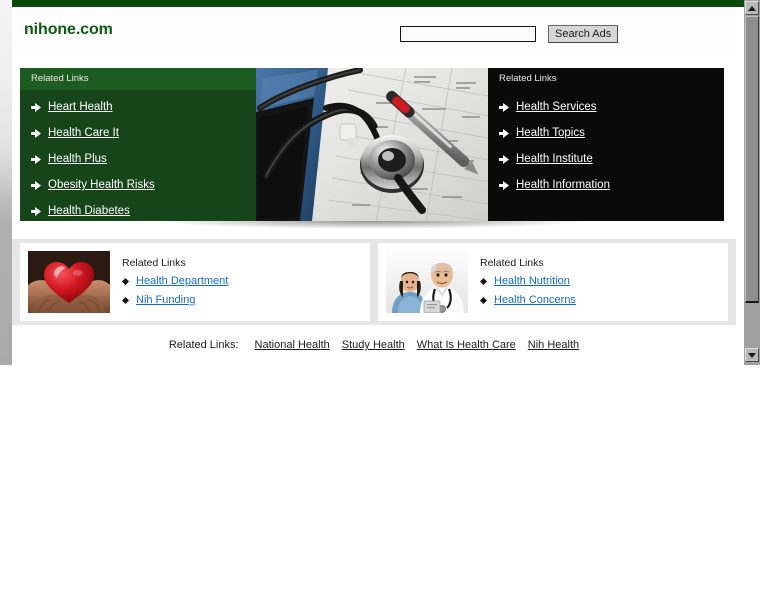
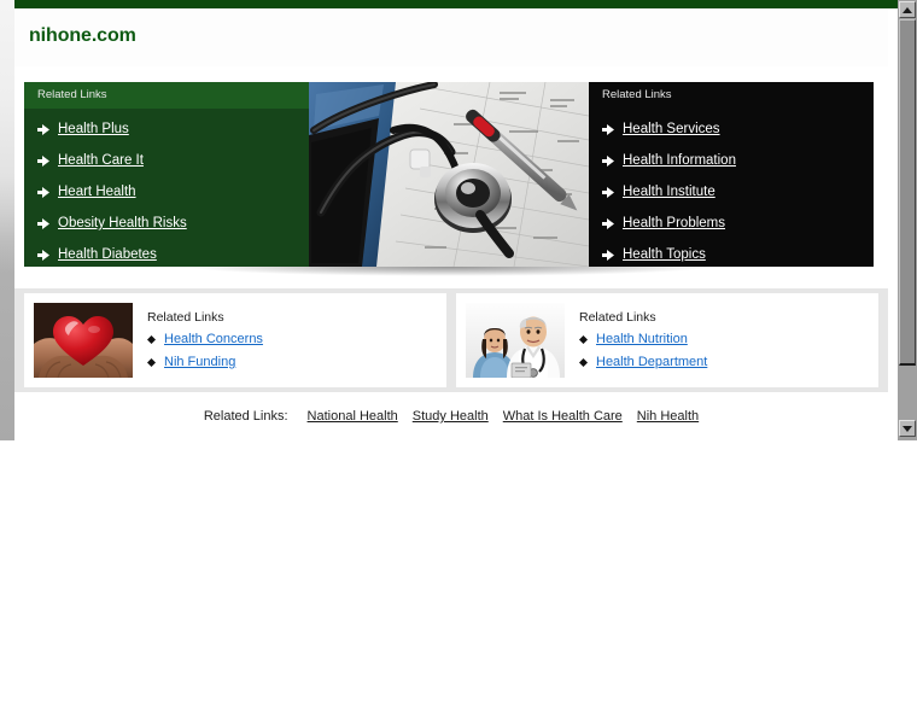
  nihone.com
- Search Ads
  Related Links
- Heart Health
+ Health Plus
  Health Care It
- Health Plus
+ Heart Health
  Obesity Health Risks
  Health Diabetes
  Related Links
  Health Services
- Health Topics
+ Health Information
  Health Institute
+ Health Problems
- Health Information
+ Health Topics
  Related Links
- Health Department
+ Health Concerns
  Nih Funding
  Related Links
  Health Nutrition
- Health Concerns
+ Health Department
  Related Links:
  National Health
  Study Health
  What Is Health Care
  Nih Health
